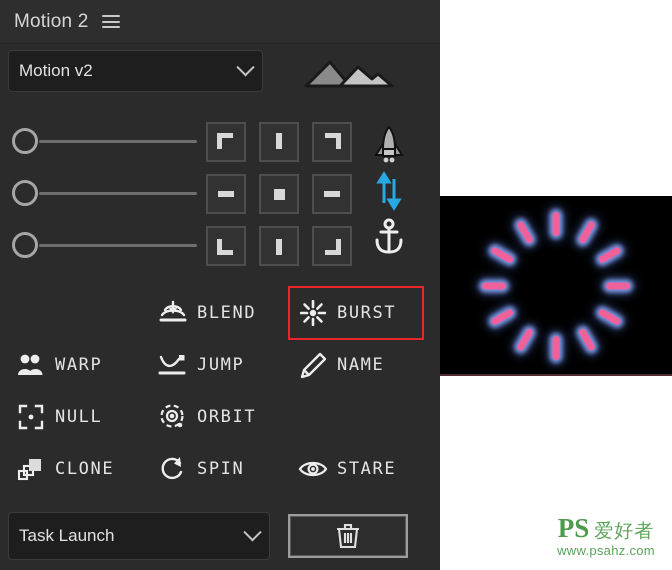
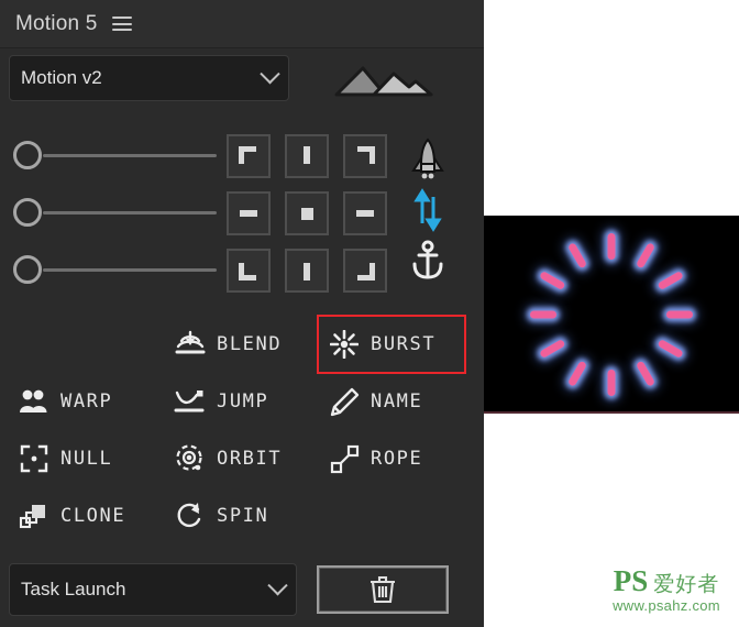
- Motion 2
+ Motion 5
  Motion v2
  BLEND
  BURST
  WARP
  JUMP
  NAME
  NULL
  ORBIT
+ ROPE
  CLONE
  SPIN
- STARE
  Task Launch
  PS
  爱好者
  www.psahz.com
